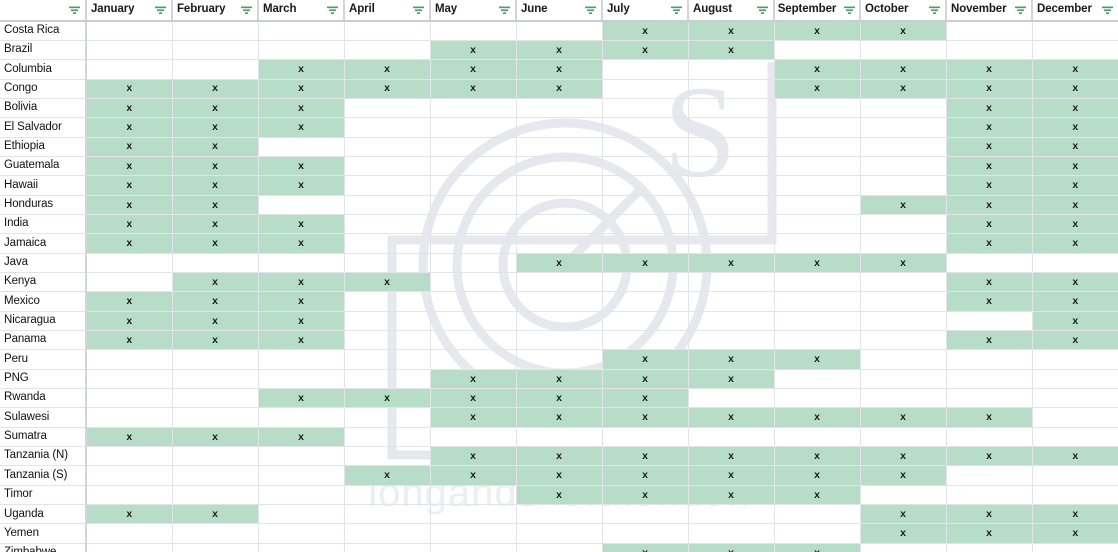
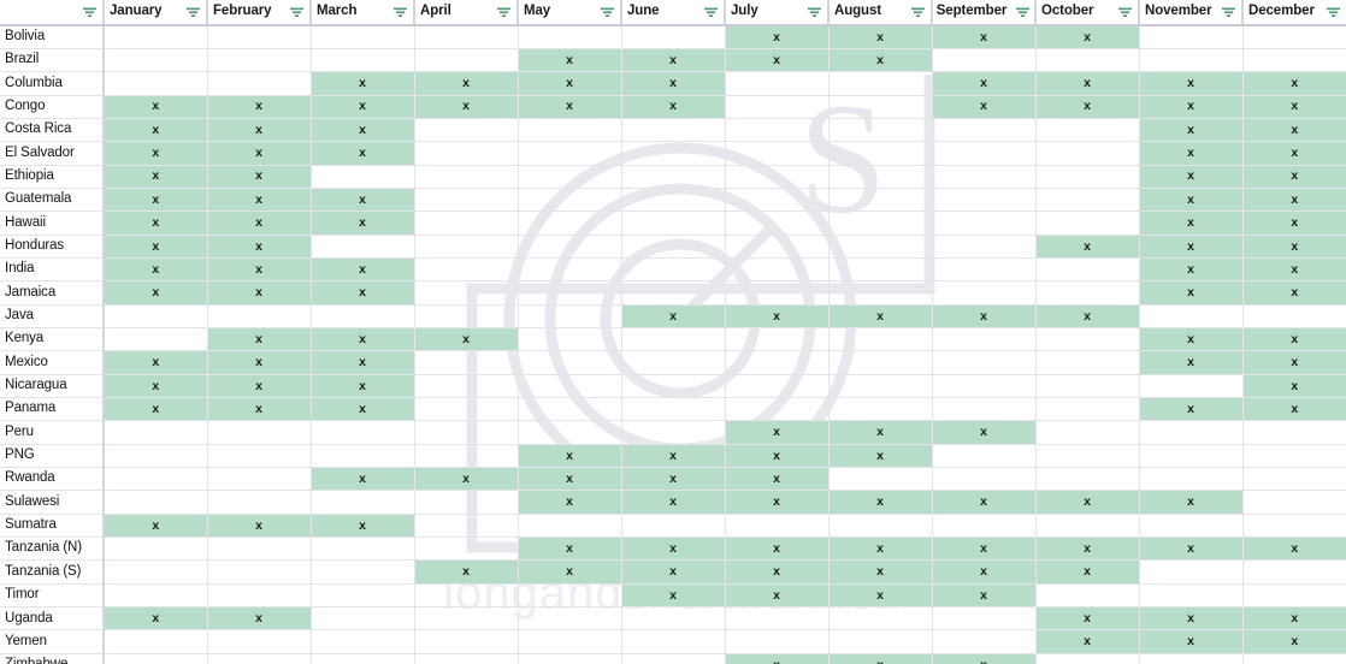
  S
  	January	February	March	April	May	June	July	August	September	October	November	December
- Costa Rica							x	x	x	x
+ Bolivia							x	x	x	x
  Brazil					x	x	x	x
  Columbia			x	x	x	x			x	x	x	x
  Congo	x	x	x	x	x	x			x	x	x	x
- Bolivia	x	x	x								x	x
+ Costa Rica	x	x	x								x	x
  El Salvador	x	x	x								x	x
  Ethiopia	x	x									x	x
  Guatemala	x	x	x								x	x
  Hawaii	x	x	x								x	x
  Honduras	x	x								x	x	x
  India	x	x	x								x	x
  Jamaica	x	x	x								x	x
  Java						x	x	x	x	x
  Kenya		x	x	x							x	x
  Mexico	x	x	x								x	x
  Nicaragua	x	x	x									x
  Panama	x	x	x								x	x
  Peru							x	x	x
  PNG					x	x	x	x
  Rwanda			x	x	x	x	x
  Sulawesi					x	x	x	x	x	x	x
  Sumatra	x	x	x
  Tanzania (N)					x	x	x	x	x	x	x	x
  Tanzania (S)				x	x	x	x	x	x	x
  Timor						x	x	x	x
  Uganda	x	x								x	x	x
  Yemen										x	x	x
